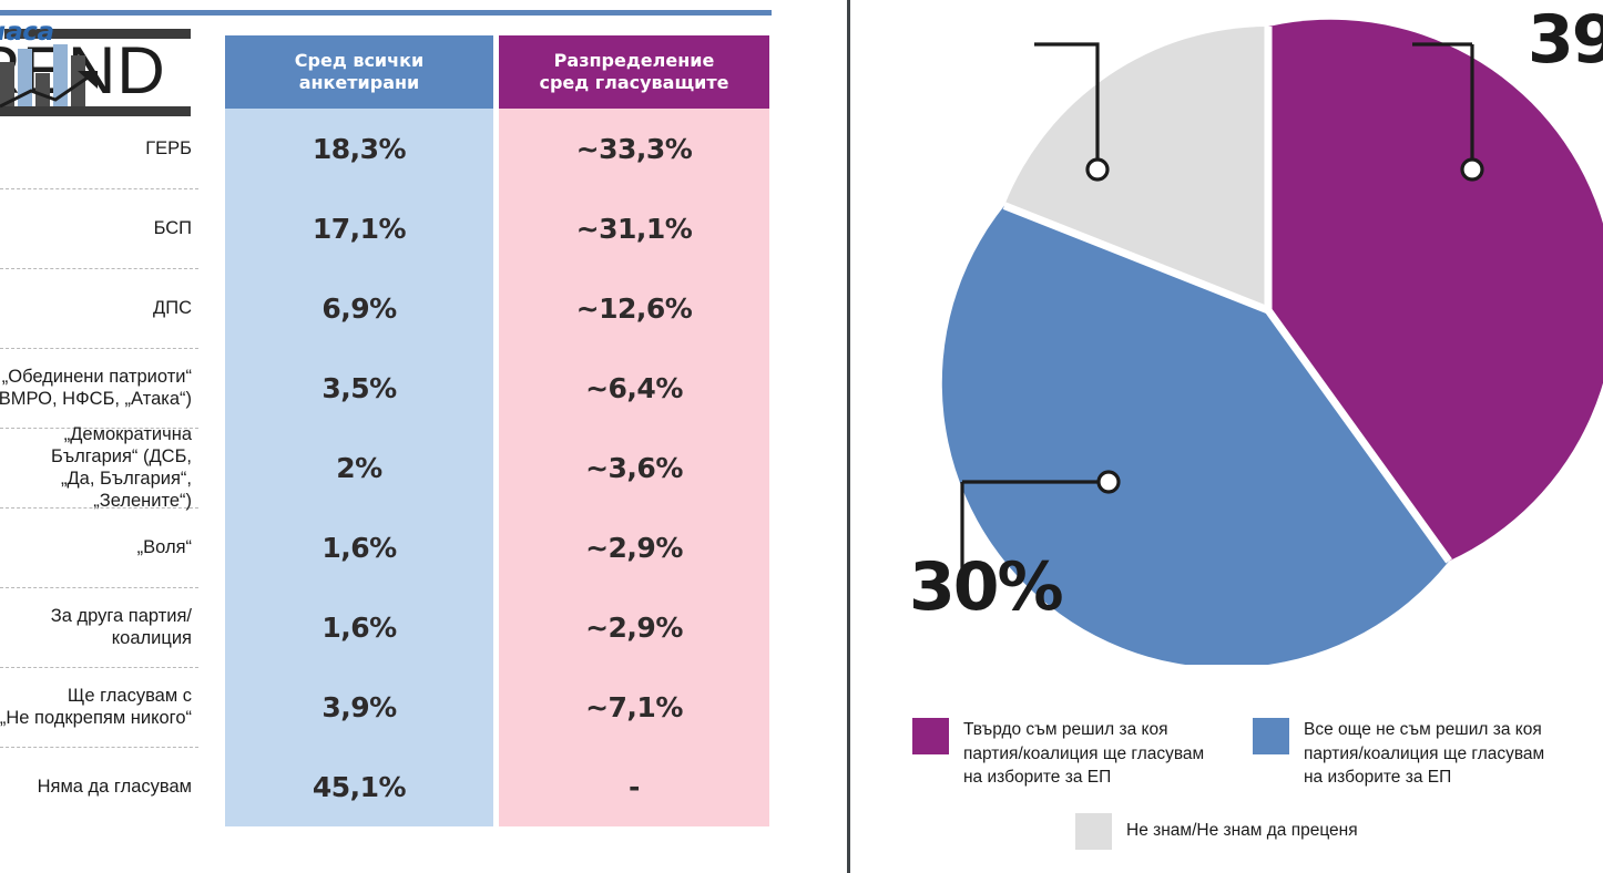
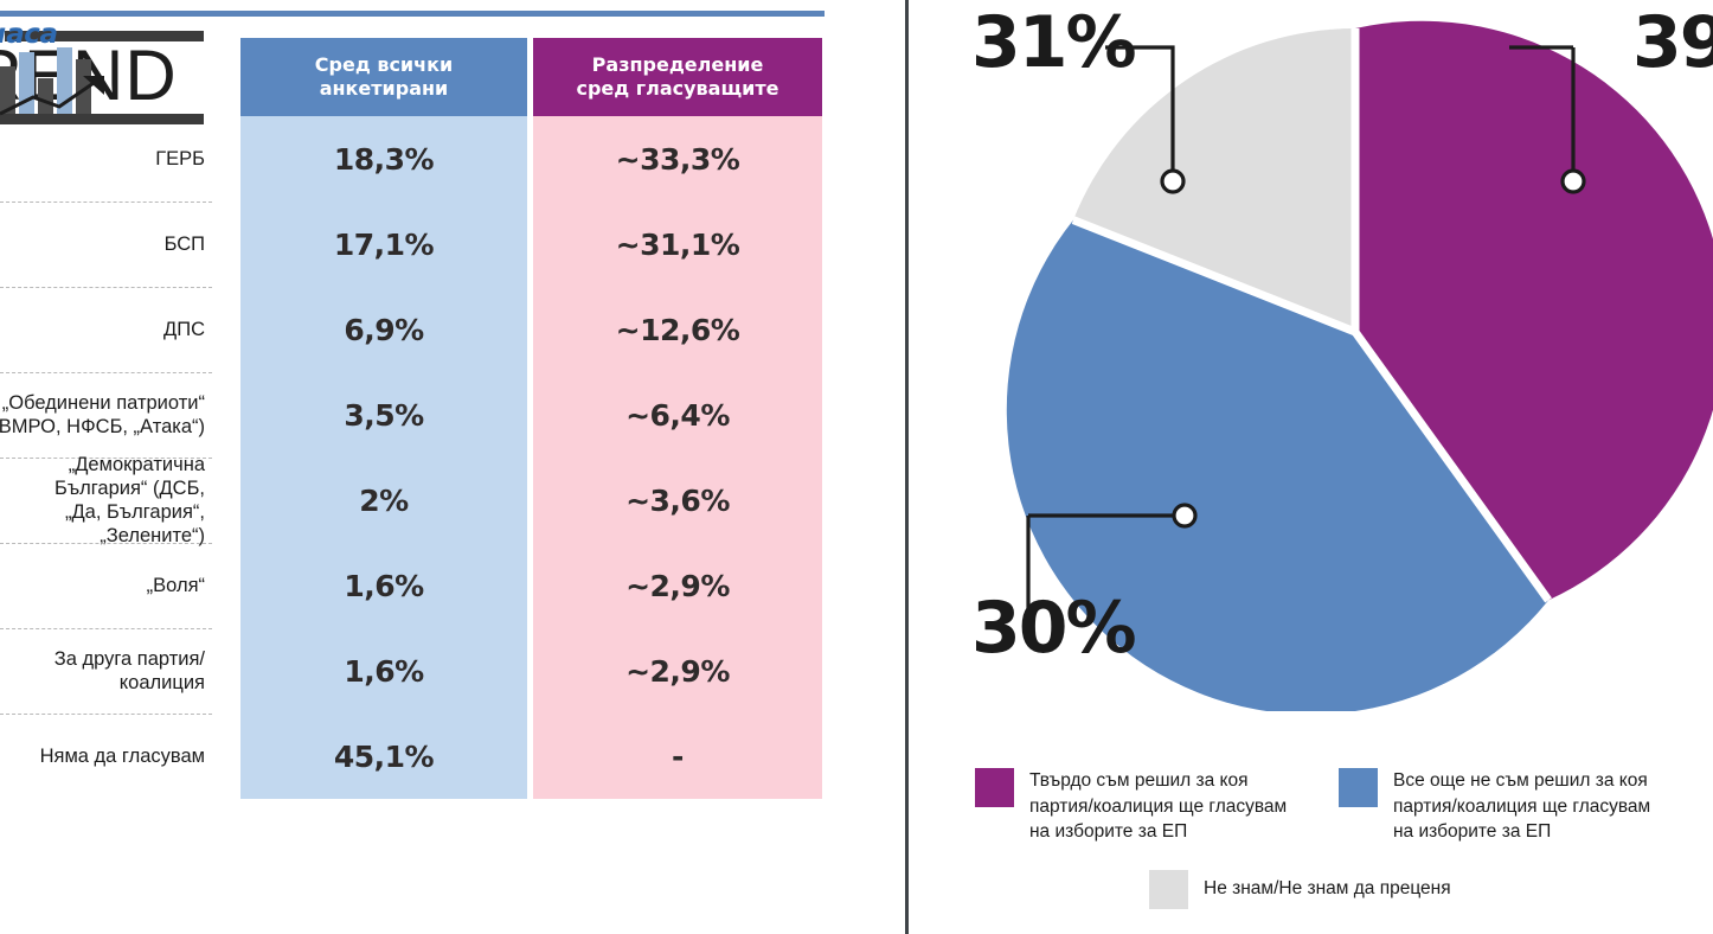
  аса
  Сред всички
  анкетирани
  Разпределение
  сред гласуващите
  ГЕРБ
  18,3%
  ~33,3%
  БСП
  17,1%
  ~31,1%
  ДПС
  6,9%
  ~12,6%
  „Обединени патриоти“
  ВМРО, НФСБ, „Атака“)
  3,5%
  ~6,4%
  „Демократична България“ (ДСБ,
  „Да, България“, „Зелените“)
  2%
  ~3,6%
  „Воля“
  1,6%
  ~2,9%
  За друга партия/
  коалиция
  1,6%
  ~2,9%
- Ще гласувам с
- „Не подкрепям никого“
- 3,9%
- ~7,1%
  Няма да гласувам
  45,1%
  -
+ 31%
  30%
  Твърдо съм решил за коя
  партия/коалиция ще гласувам
  на изборите за ЕП
  Все още не съм решил за коя
  партия/коалиция ще гласувам
  на изборите за ЕП
  Не знам/Не знам да преценя
